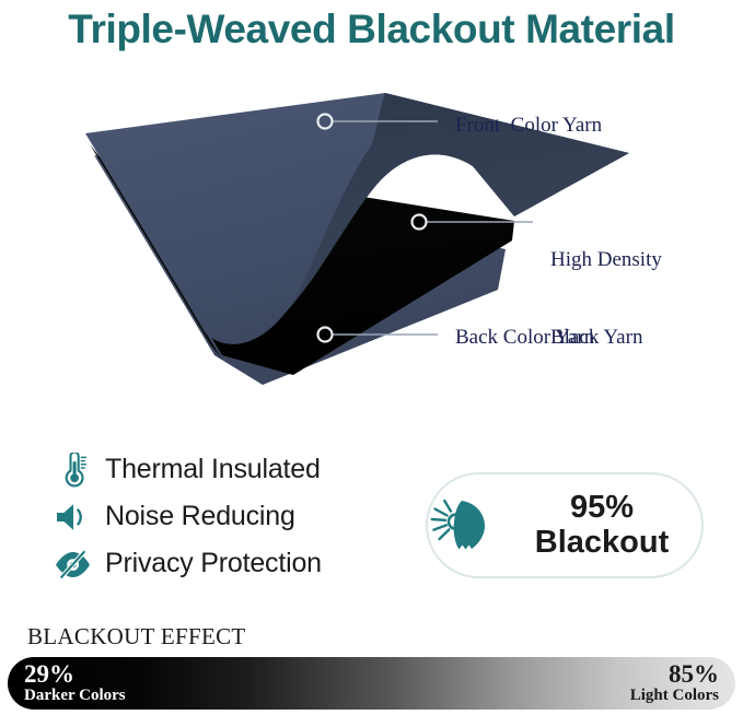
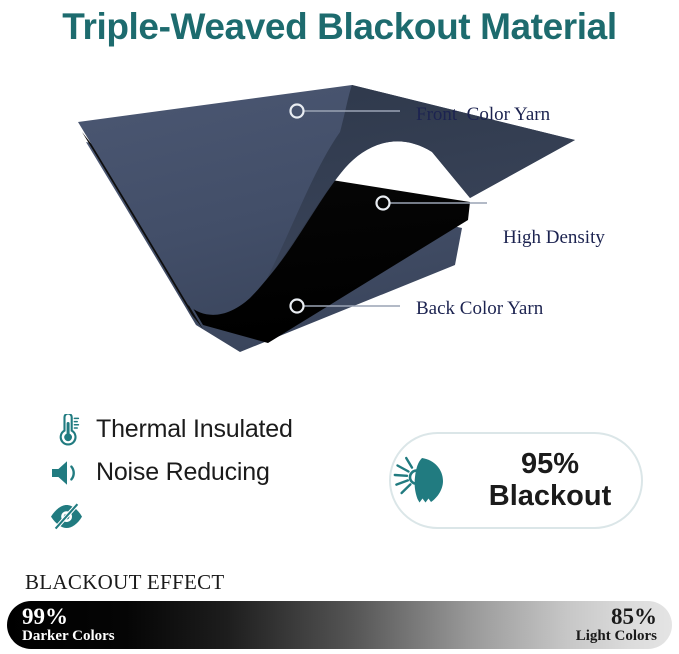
  Triple-Weaved Blackout Material
  Front Color Yarn
  High Density
- Black Yarn
  Back Color Yarn
  Thermal Insulated
  Noise Reducing
- Privacy Protection
  95% Blackout
  BLACKOUT EFFECT
- 29%
+ 99%
  Darker Colors
  85%
  Light Colors
